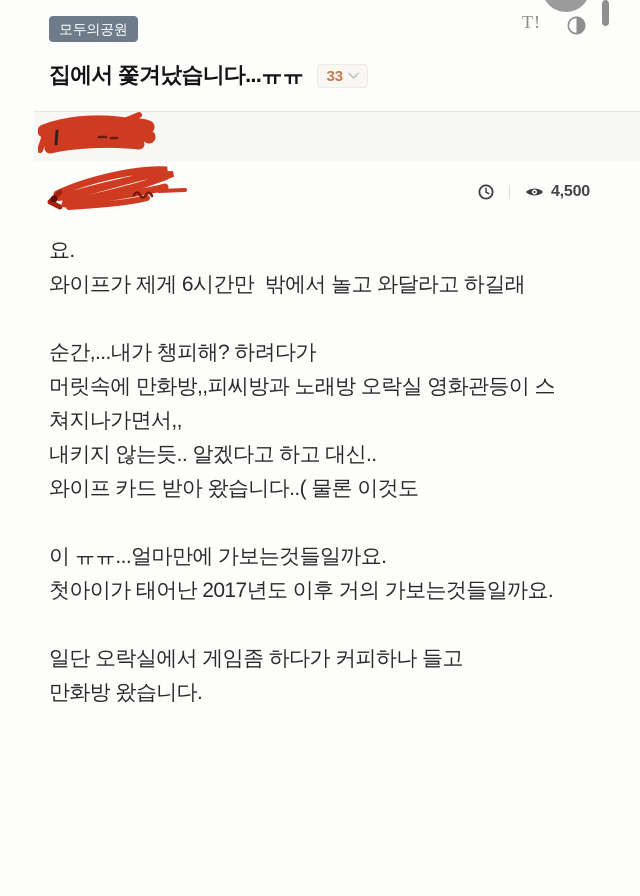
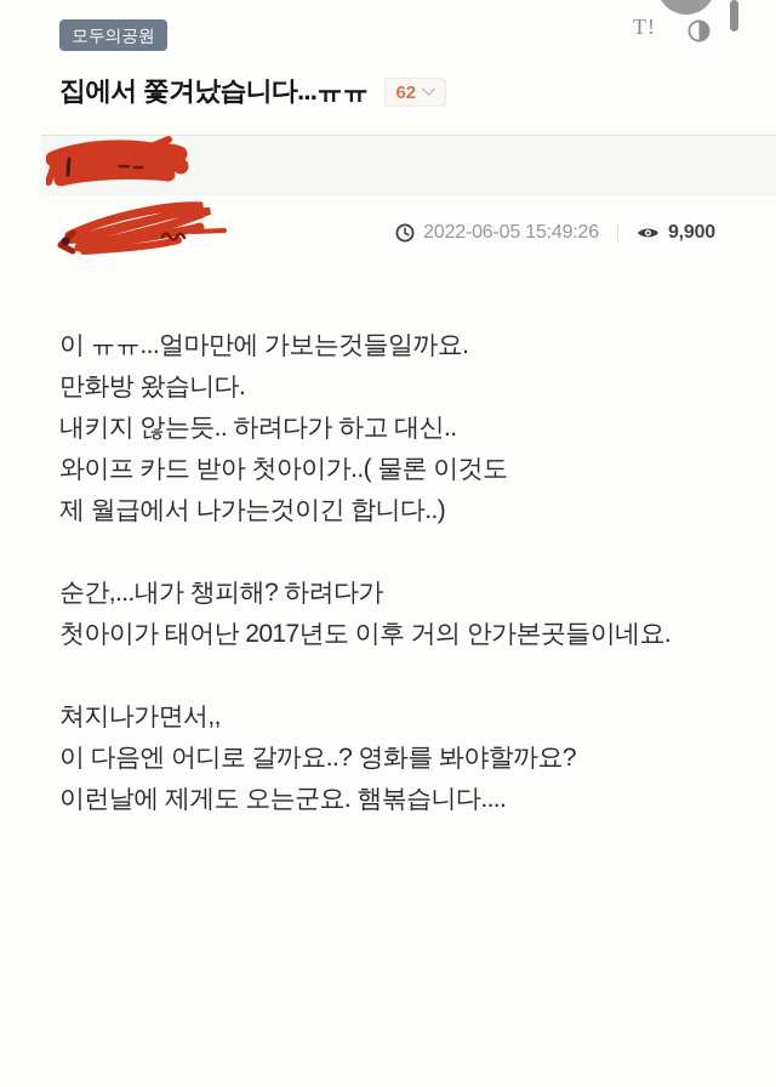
  T!
  모두의공원
  집에서 쫓겨났습니다...ㅠㅠ
- 33
+ 62
+ 2022-06-05 15:49:26
- 4,500
+ 9,900
- 요.
- 와이프가 제게 6시간만 밖에서 놀고 와달라고 하길래
- 순간,...내가 챙피해? 하려다가
+ 이 ㅠㅠ...얼마만에 가보는것들일까요.
- 머릿속에 만화방,,피씨방과 노래방 오락실 영화관등이 스
- 쳐지나가면서,,
+ 만화방 왔습니다.
- 내키지 않는듯.. 알겠다고 하고 대신..
+ 내키지 않는듯.. 하려다가 하고 대신..
- 와이프 카드 받아 왔습니다..( 물론 이것도
+ 와이프 카드 받아 첫아이가..( 물론 이것도
+ 제 월급에서 나가는것이긴 합니다..)
- 이 ㅠㅠ...얼마만에 가보는것들일까요.
+ 순간,...내가 챙피해? 하려다가
- 첫아이가 태어난 2017년도 이후 거의 가보는것들일까요.
+ 첫아이가 태어난 2017년도 이후 거의 안가본곳들이네요.
- 일단 오락실에서 게임좀 하다가 커피하나 들고
- 만화방 왔습니다.
+ 쳐지나가면서,,
+ 이 다음엔 어디로 갈까요..? 영화를 봐야할까요?
+ 이런날에 제게도 오는군요. 햄볶습니다....
